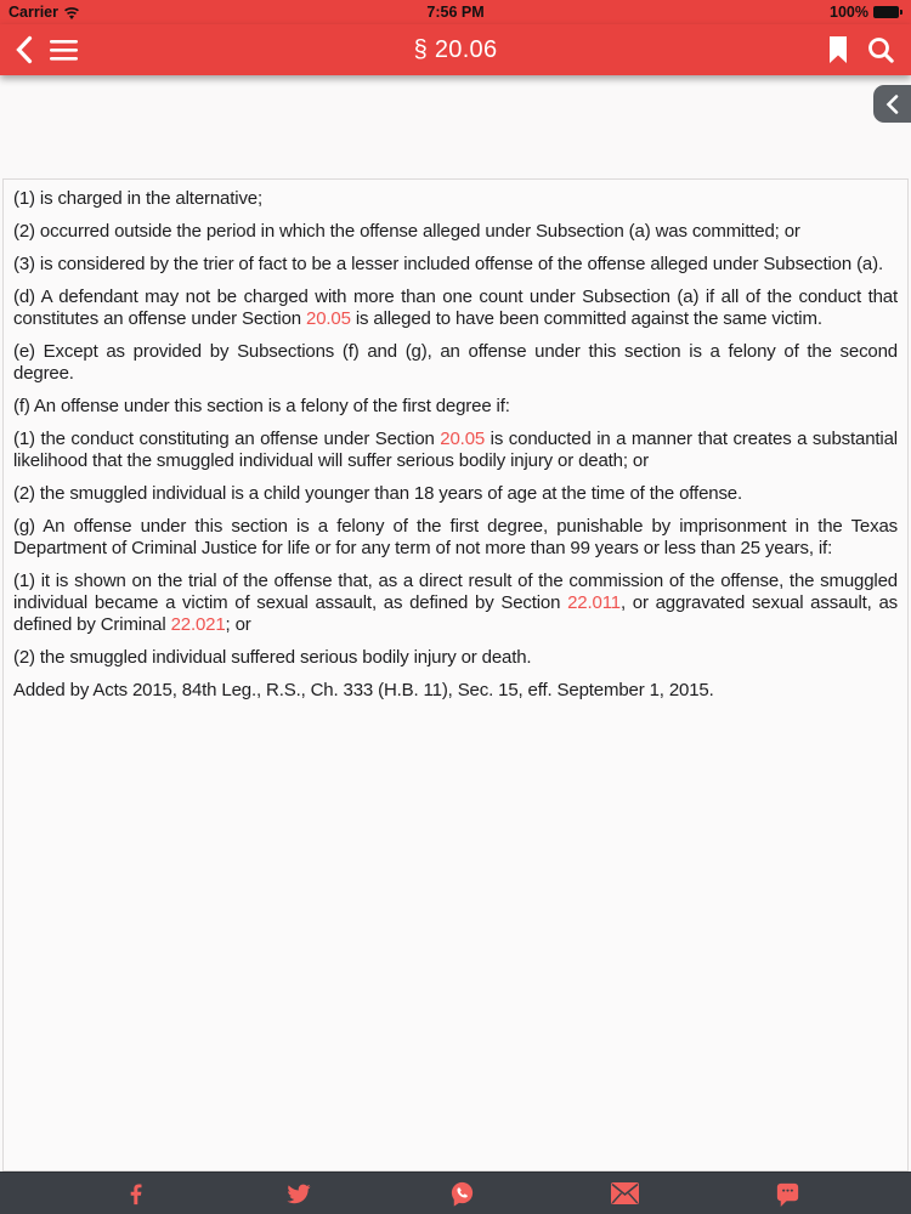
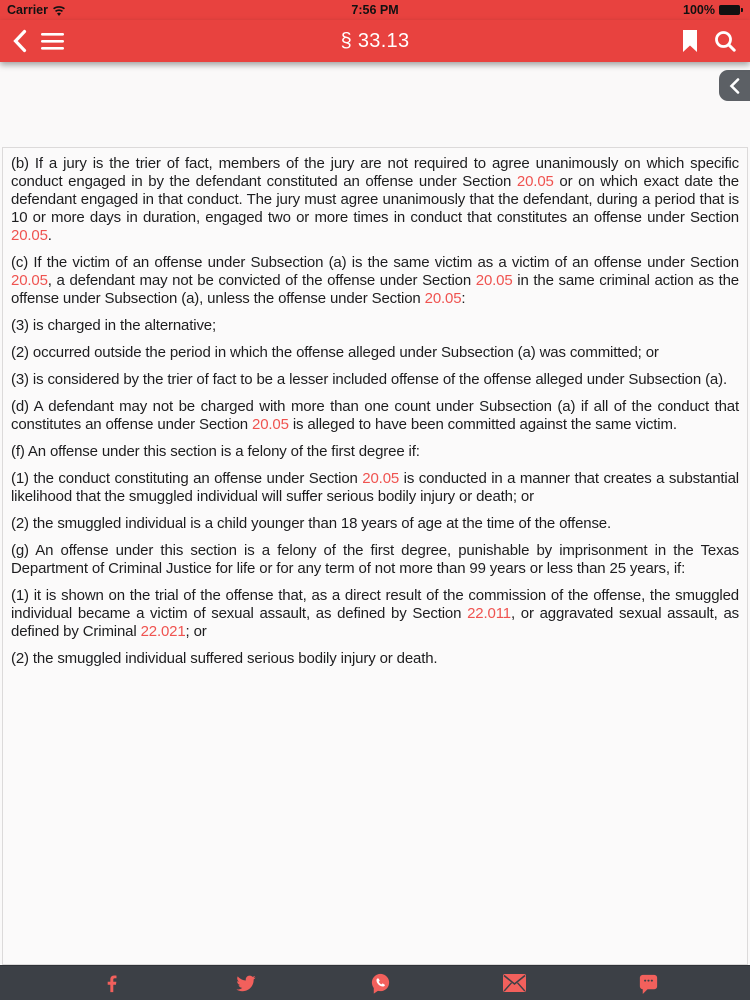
  Carrier
  7:56 PM
  100%
- § 20.06
+ § 33.13
+ (b) If a jury is the trier of fact, members of the jury are not required to agree unanimously on which specific conduct engaged in by the defendant constituted an offense under Section 20.05 or on which exact date the defendant engaged in that conduct. The jury must agree unanimously that the defendant, during a period that is 10 or more days in duration, engaged two or more times in conduct that constitutes an offense under Section 20.05.
+ (c) If the victim of an offense under Subsection (a) is the same victim as a victim of an offense under Section 20.05, a defendant may not be convicted of the offense under Section 20.05 in the same criminal action as the offense under Subsection (a), unless the offense under Section 20.05:
- (1) is charged in the alternative;
+ (3) is charged in the alternative;
  (2) occurred outside the period in which the offense alleged under Subsection (a) was committed; or
  (3) is considered by the trier of fact to be a lesser included offense of the offense alleged under Subsection (a).
  (d) A defendant may not be charged with more than one count under Subsection (a) if all of the conduct that constitutes an offense under Section 20.05 is alleged to have been committed against the same victim.
- (e) Except as provided by Subsections (f) and (g), an offense under this section is a felony of the second degree.
  (f) An offense under this section is a felony of the first degree if:
  (1) the conduct constituting an offense under Section 20.05 is conducted in a manner that creates a substantial likelihood that the smuggled individual will suffer serious bodily injury or death; or
  (2) the smuggled individual is a child younger than 18 years of age at the time of the offense.
  (g) An offense under this section is a felony of the first degree, punishable by imprisonment in the Texas Department of Criminal Justice for life or for any term of not more than 99 years or less than 25 years, if:
  (1) it is shown on the trial of the offense that, as a direct result of the commission of the offense, the smuggled individual became a victim of sexual assault, as defined by Section 22.011, or aggravated sexual assault, as defined by Criminal 22.021; or
  (2) the smuggled individual suffered serious bodily injury or death.
- Added by Acts 2015, 84th Leg., R.S., Ch. 333 (H.B. 11), Sec. 15, eff. September 1, 2015.
